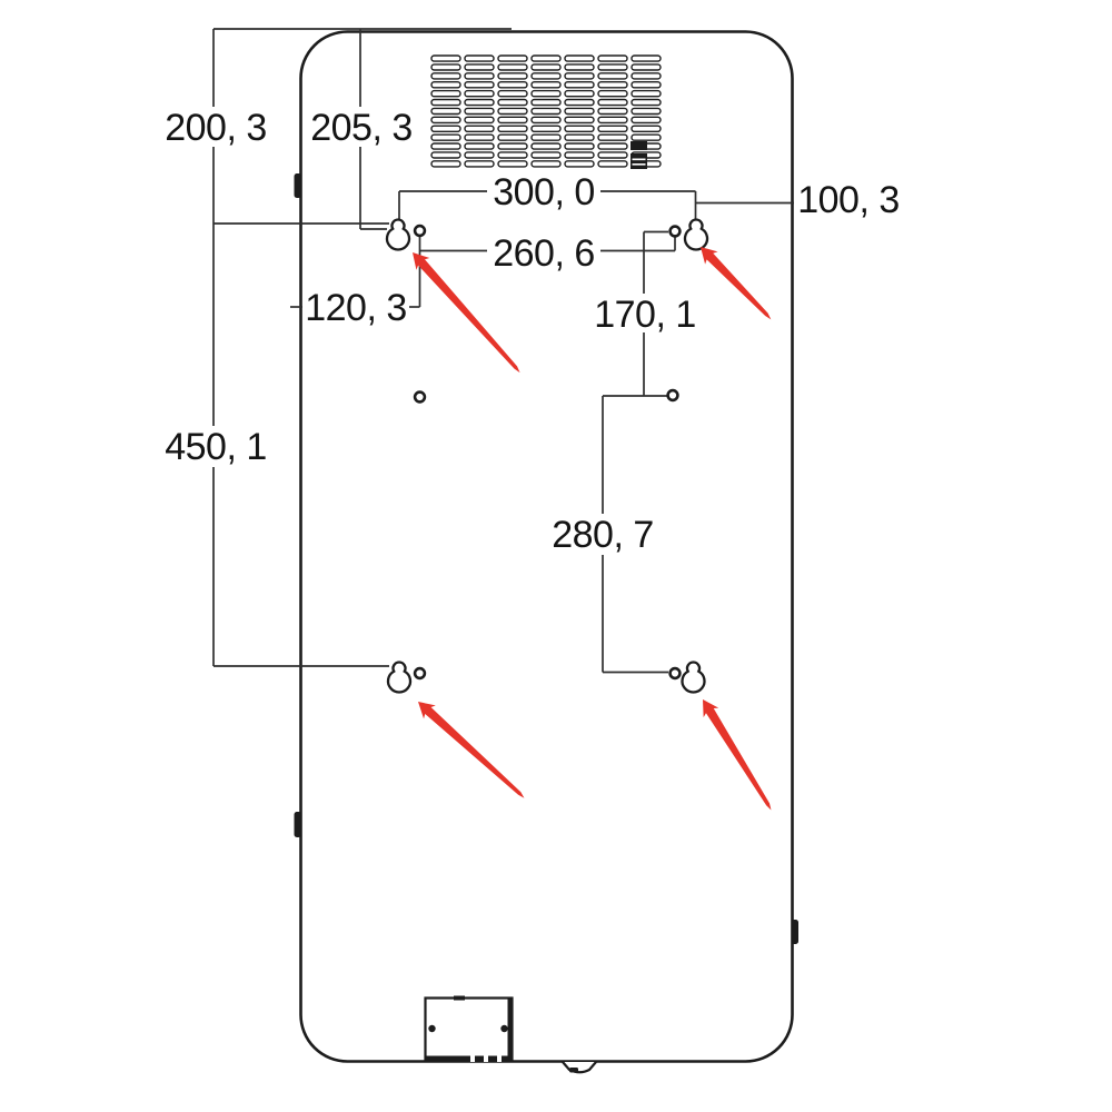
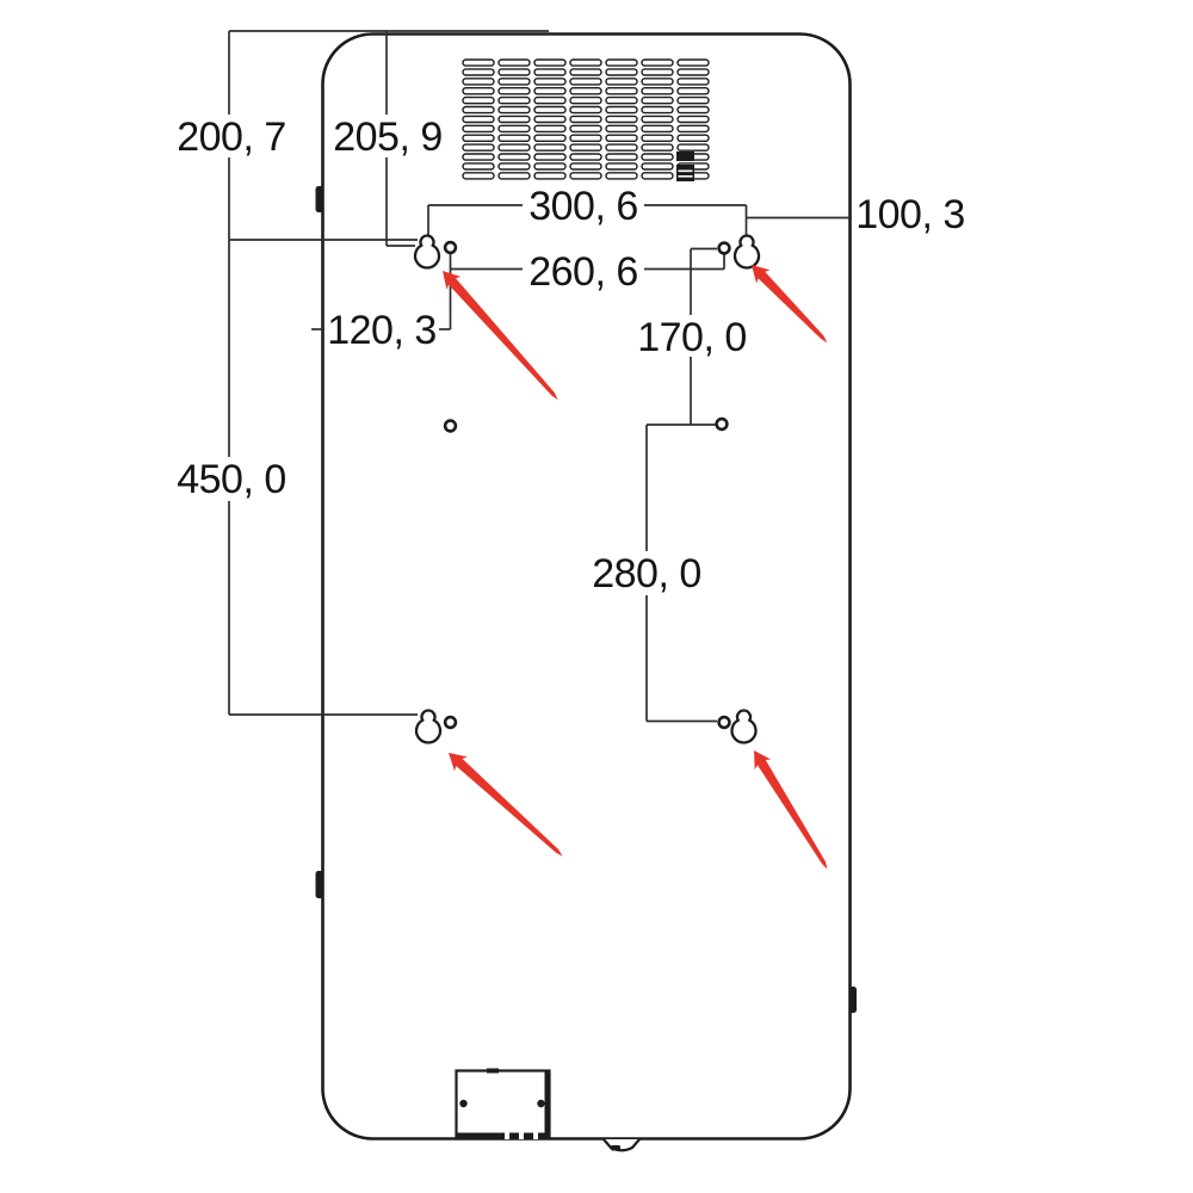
- 200, 3
+ 200, 7
- 205, 3
+ 205, 9
- 300, 0
+ 300, 6
  100, 3
  260, 6
  120, 3
- 170, 1
+ 170, 0
- 450, 1
+ 450, 0
- 280, 7
+ 280, 0
